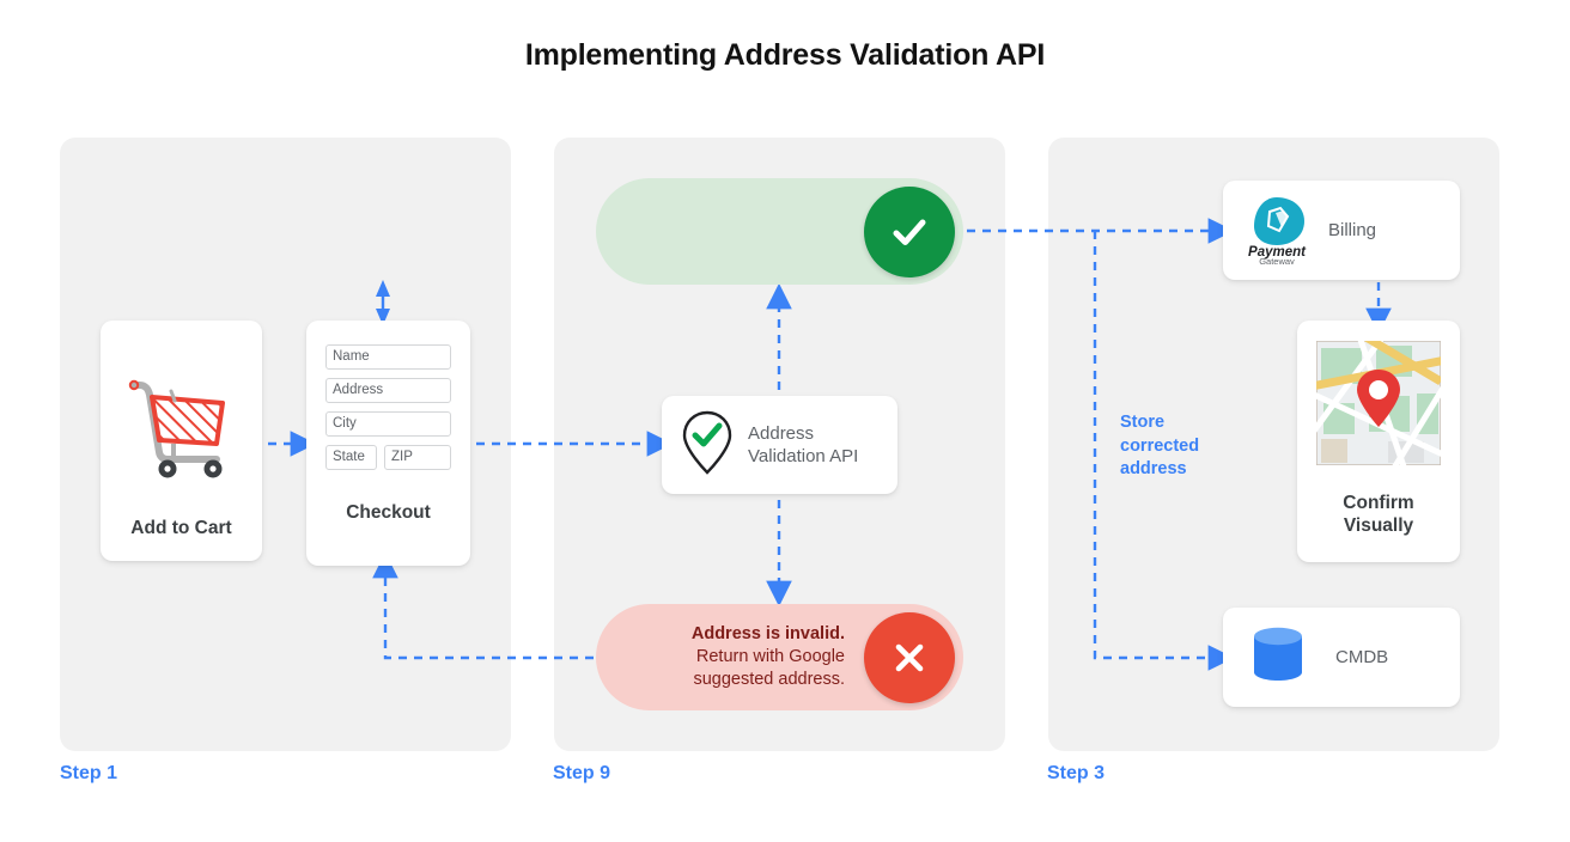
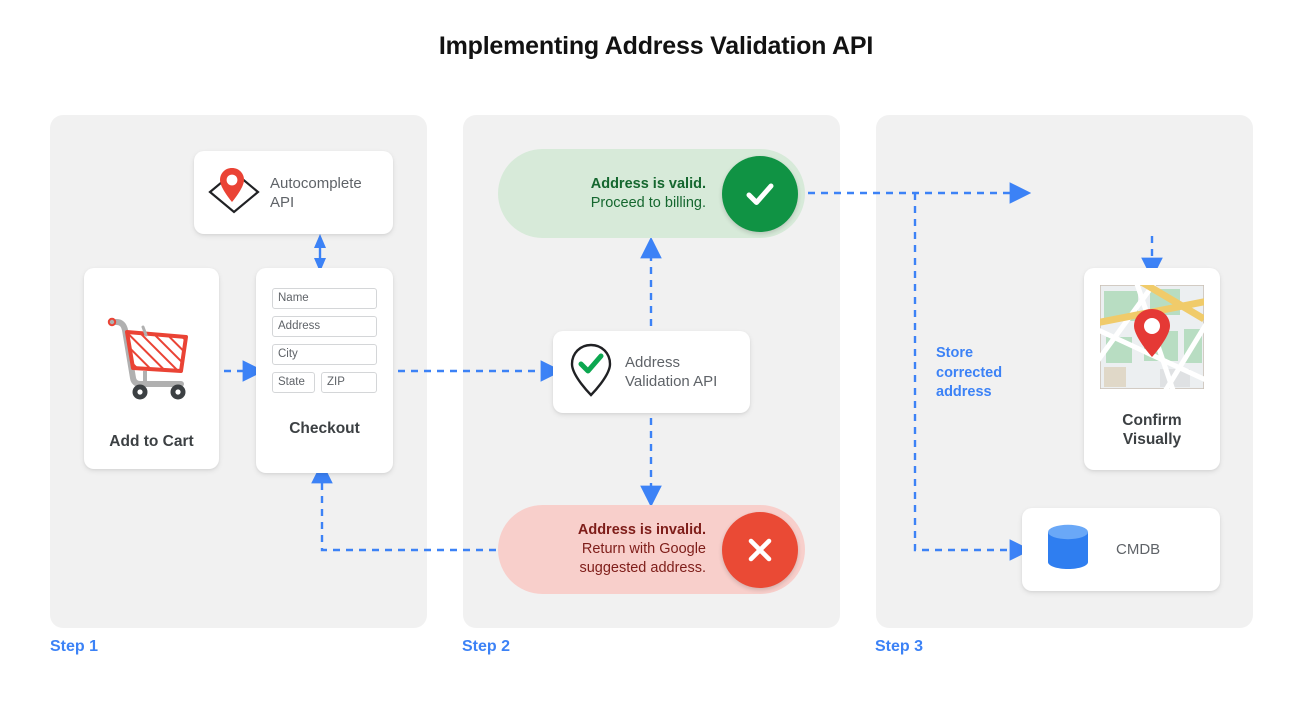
  Implementing Address Validation API
+ Autocomplete
+ API
  Add to Cart
  Name
  Address
  City
  State
  ZIP
  Checkout
+ Address is valid.
+ Proceed to billing.
  Address
  Validation API
  Address is invalid.
  Return with Google
  suggested address.
- Payment
- Gateway
- Billing
  Confirm
  Visually
  CMDB
  Store
  corrected
  address
  Step 1
- Step 9
+ Step 2
  Step 3
